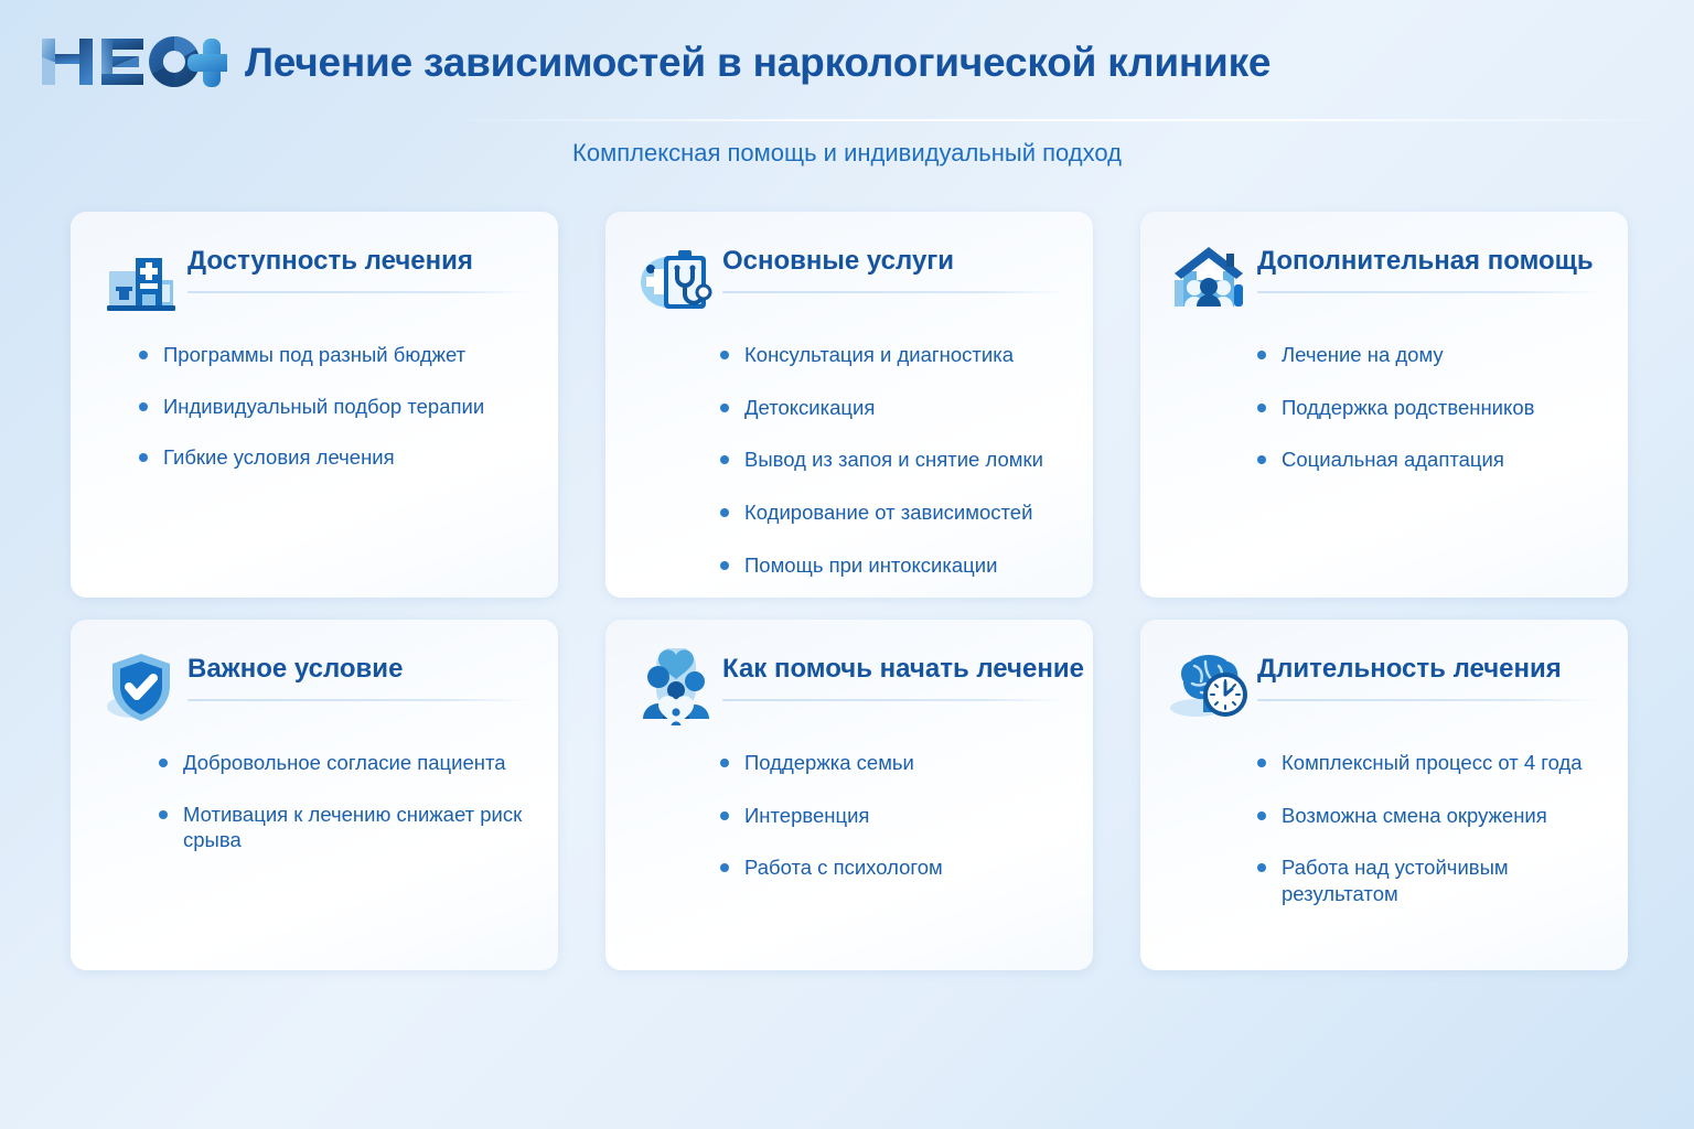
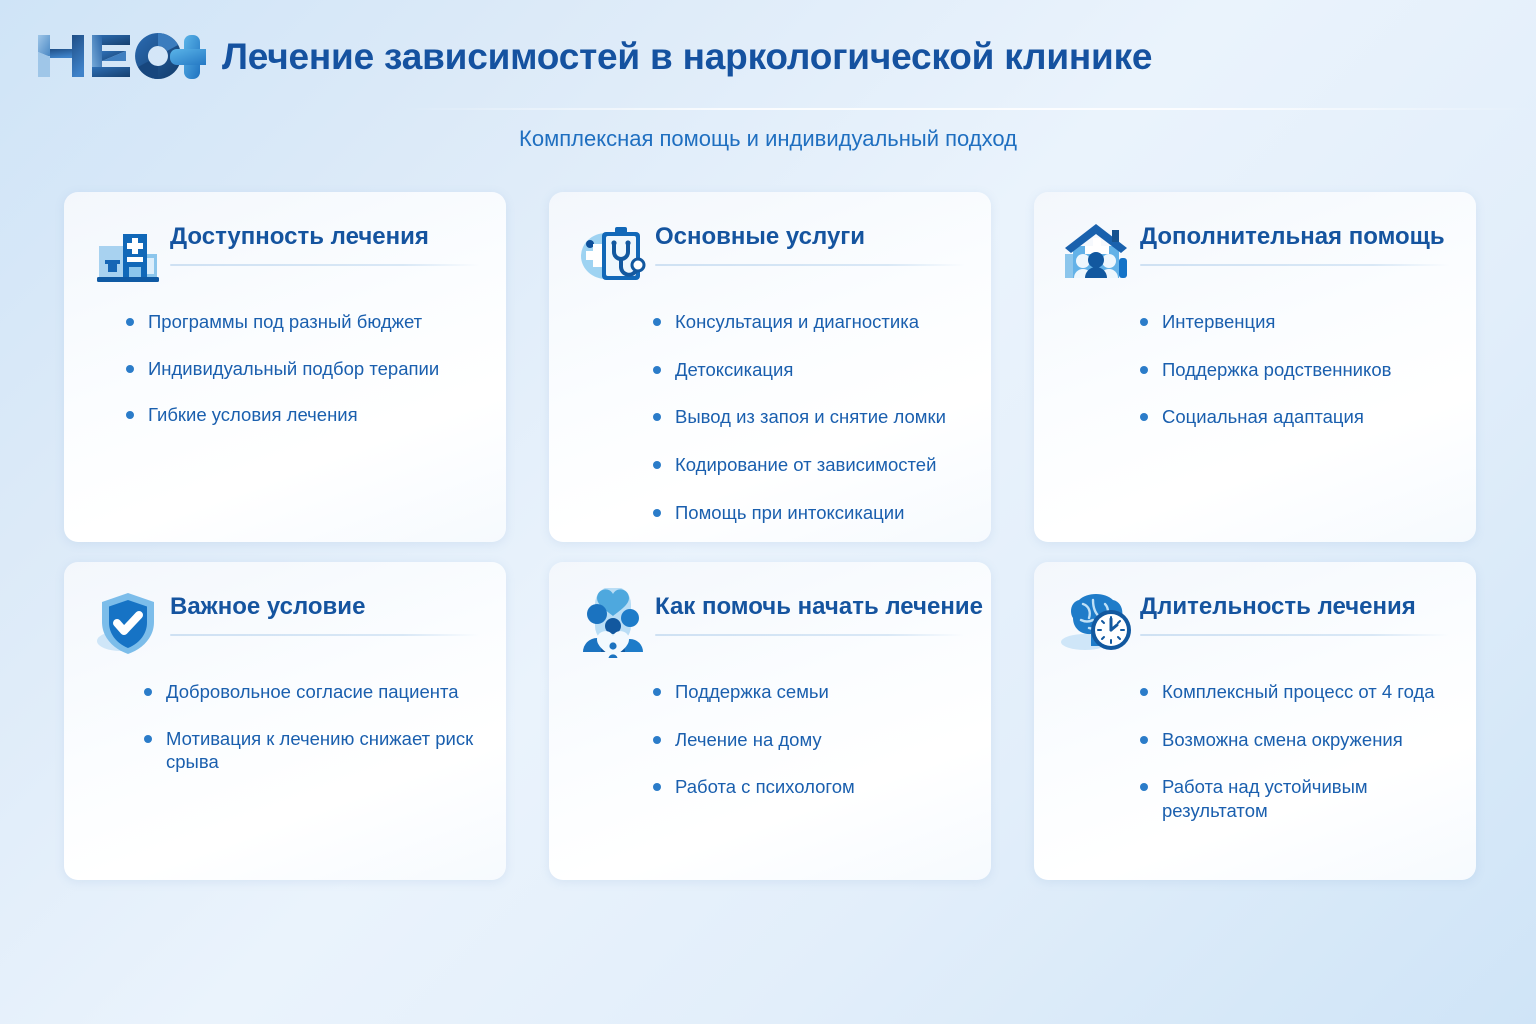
  Лечение зависимостей в наркологической клинике
  Комплексная помощь и индивидуальный подход
  Доступность лечения
  Программы под разный бюджет
  Индивидуальный подбор терапии
  Гибкие условия лечения
  Основные услуги
  Консультация и диагностика
  Детоксикация
  Вывод из запоя и снятие ломки
  Кодирование от зависимостей
  Помощь при интоксикации
  Дополнительная помощь
- Лечение на дому
+ Интервенция
  Поддержка родственников
  Социальная адаптация
  Важное условие
  Добровольное согласие пациента
  Мотивация к лечению снижает риск срыва
  Как помочь начать лечение
  Поддержка семьи
- Интервенция
+ Лечение на дому
  Работа с психологом
  Длительность лечения
  Комплексный процесс от 4 года
  Возможна смена окружения
  Работа над устойчивым результатом
